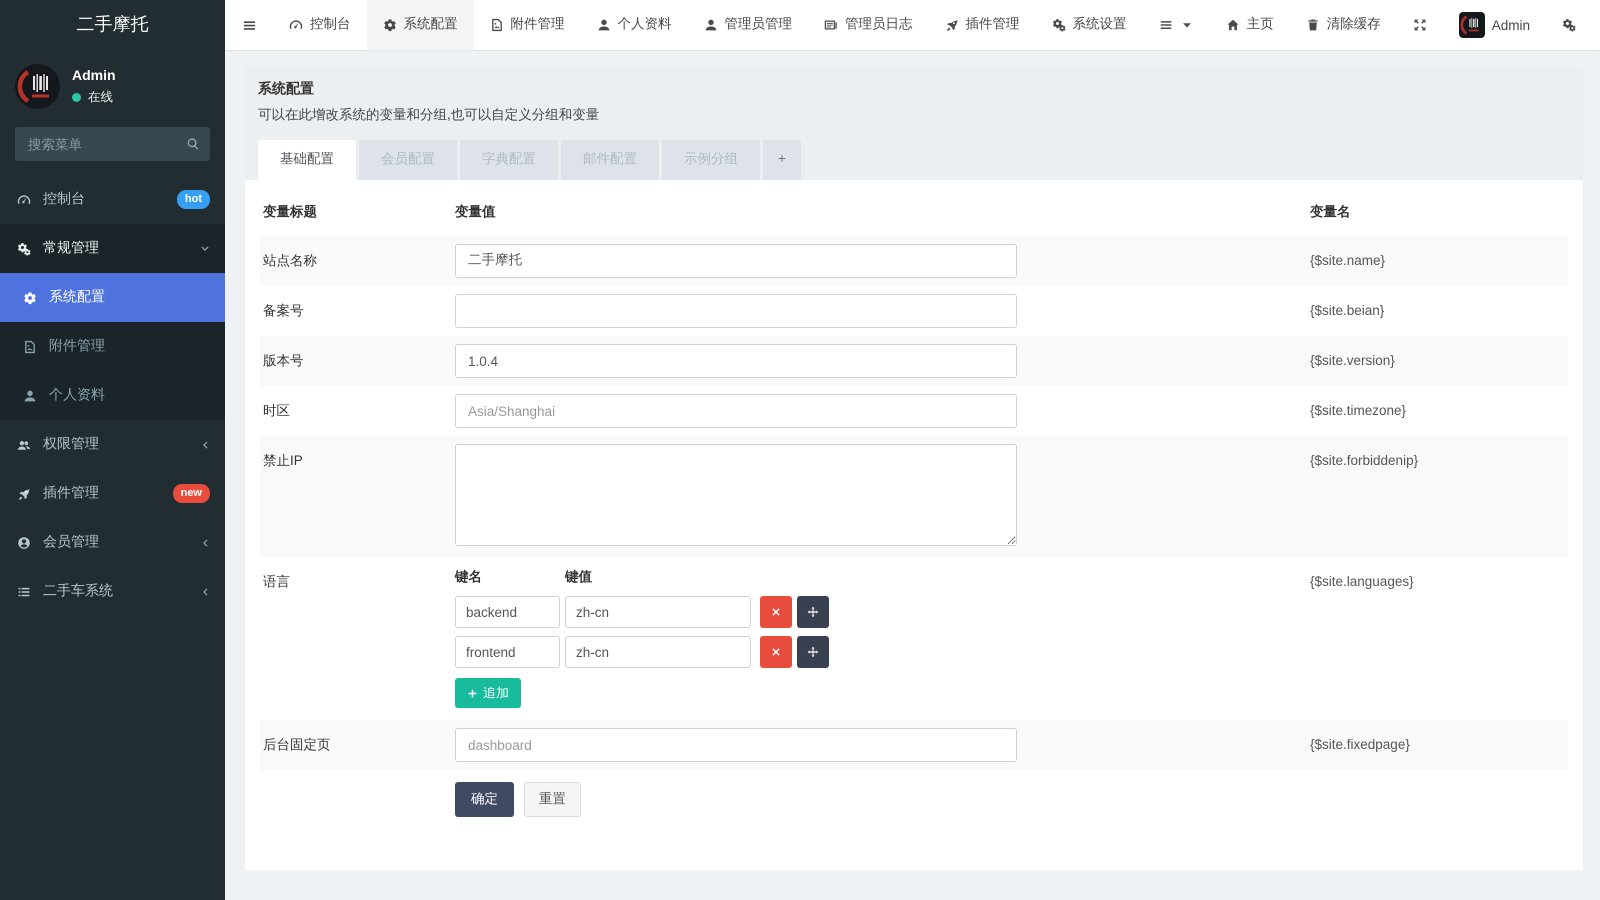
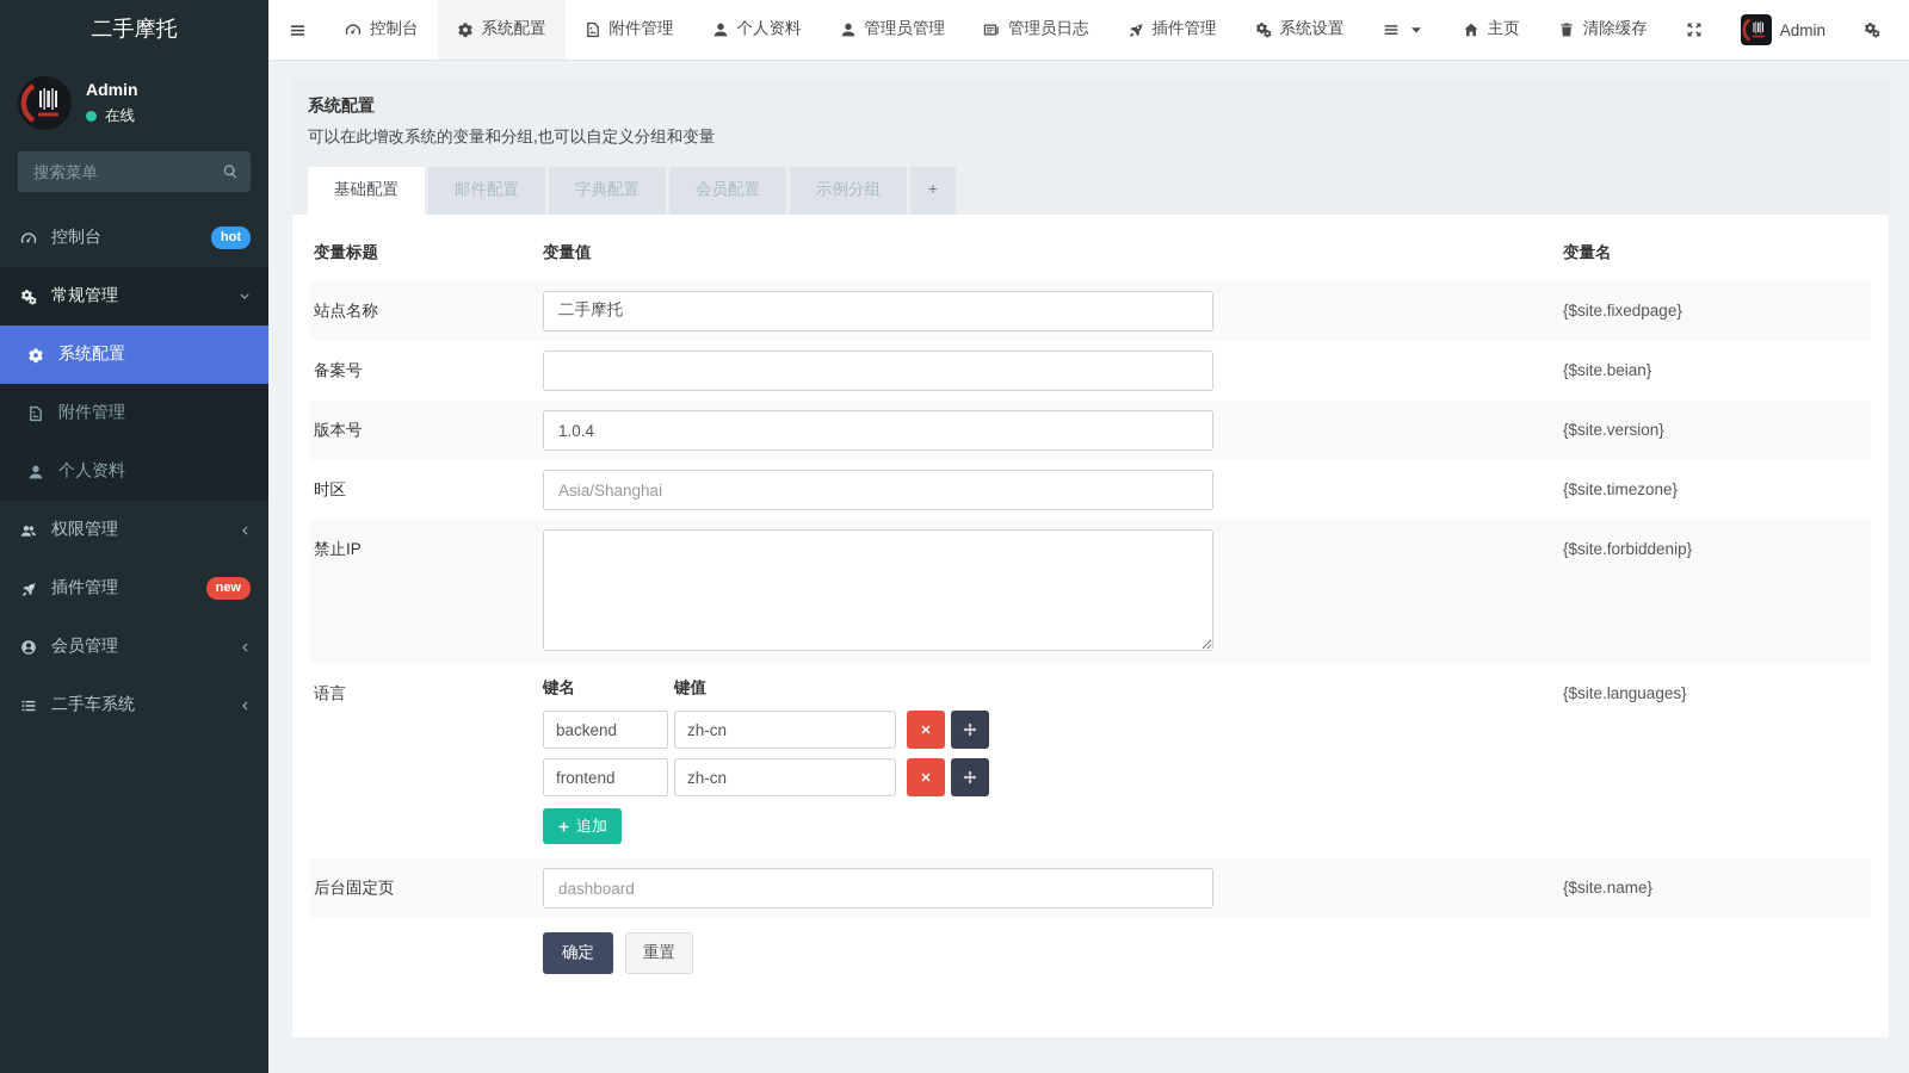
  二手摩托
  Admin
  在线
  搜索菜单
  控制台
  hot
  常规管理
  系统配置
  附件管理
  个人资料
  权限管理
  插件管理
  new
  会员管理
  二手车系统
  控制台
  系统配置
  附件管理
  个人资料
  管理员管理
  管理员日志
  插件管理
  系统设置
  主页
  清除缓存
  Admin
  系统配置
  可以在此增改系统的变量和分组,也可以自定义分组和变量
  基础配置
- 会员配置
+ 邮件配置
  字典配置
- 邮件配置
+ 会员配置
  示例分组
  +
  变量标题
  变量值
  变量名
  站点名称
  二手摩托
- {$site.name}
+ {$site.fixedpage}
  备案号
  {$site.beian}
  版本号
  1.0.4
  {$site.version}
  时区
  Asia/Shanghai
  {$site.timezone}
  禁止IP
  {$site.forbiddenip}
  语言
  键名
  键值
  backend
  zh-cn
  frontend
  zh-cn
  追加
  {$site.languages}
  后台固定页
  dashboard
- {$site.fixedpage}
+ {$site.name}
  确定 重置
